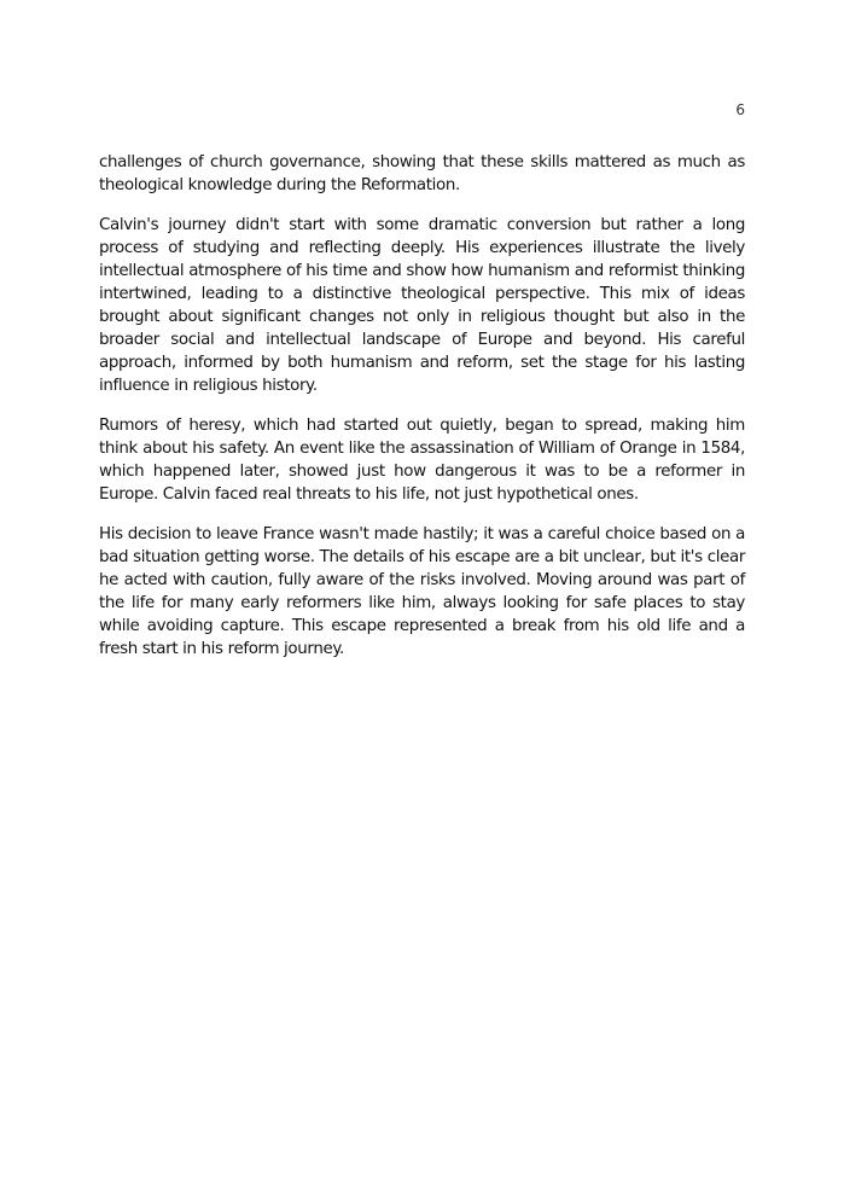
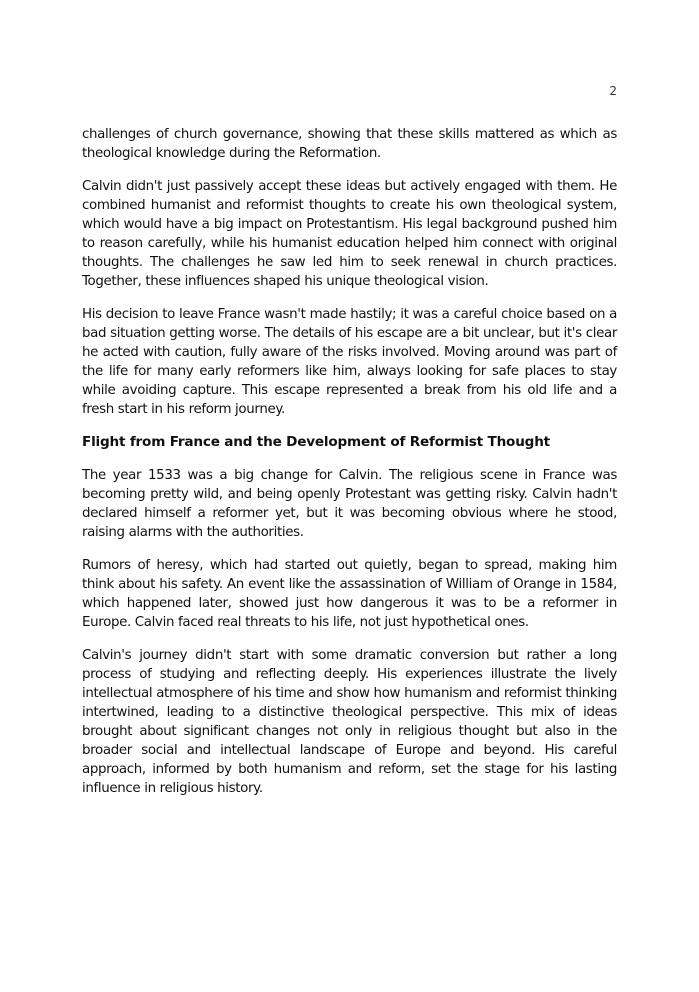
- 6
+ 2
- challenges of church governance, showing that these skills mattered as much as theological knowledge during the Reformation.
+ challenges of church governance, showing that these skills mattered as which as theological knowledge during the Reformation.
+ Calvin didn't just passively accept these ideas but actively engaged with them. He combined humanist and reformist thoughts to create his own theological system, which would have a big impact on Protestantism. His legal background pushed him to reason carefully, while his humanist education helped him connect with original thoughts. The challenges he saw led him to seek renewal in church practices. Together, these influences shaped his unique theological vision.
- Calvin's journey didn't start with some dramatic conversion but rather a long process of studying and reflecting deeply. His experiences illustrate the lively intellectual atmosphere of his time and show how humanism and reformist thinking intertwined, leading to a distinctive theological perspective. This mix of ideas brought about significant changes not only in religious thought but also in the broader social and intellectual landscape of Europe and beyond. His careful approach, informed by both humanism and reform, set the stage for his lasting influence in religious history.
+ His decision to leave France wasn't made hastily; it was a careful choice based on a bad situation getting worse. The details of his escape are a bit unclear, but it's clear he acted with caution, fully aware of the risks involved. Moving around was part of the life for many early reformers like him, always looking for safe places to stay while avoiding capture. This escape represented a break from his old life and a fresh start in his reform journey.
+ Flight from France and the Development of Reformist Thought
+ The year 1533 was a big change for Calvin. The religious scene in France was becoming pretty wild, and being openly Protestant was getting risky. Calvin hadn't declared himself a reformer yet, but it was becoming obvious where he stood, raising alarms with the authorities.
  Rumors of heresy, which had started out quietly, began to spread, making him think about his safety. An event like the assassination of William of Orange in 1584, which happened later, showed just how dangerous it was to be a reformer in Europe. Calvin faced real threats to his life, not just hypothetical ones.
- His decision to leave France wasn't made hastily; it was a careful choice based on a bad situation getting worse. The details of his escape are a bit unclear, but it's clear he acted with caution, fully aware of the risks involved. Moving around was part of the life for many early reformers like him, always looking for safe places to stay while avoiding capture. This escape represented a break from his old life and a fresh start in his reform journey.
+ Calvin's journey didn't start with some dramatic conversion but rather a long process of studying and reflecting deeply. His experiences illustrate the lively intellectual atmosphere of his time and show how humanism and reformist thinking intertwined, leading to a distinctive theological perspective. This mix of ideas brought about significant changes not only in religious thought but also in the broader social and intellectual landscape of Europe and beyond. His careful approach, informed by both humanism and reform, set the stage for his lasting influence in religious history.
